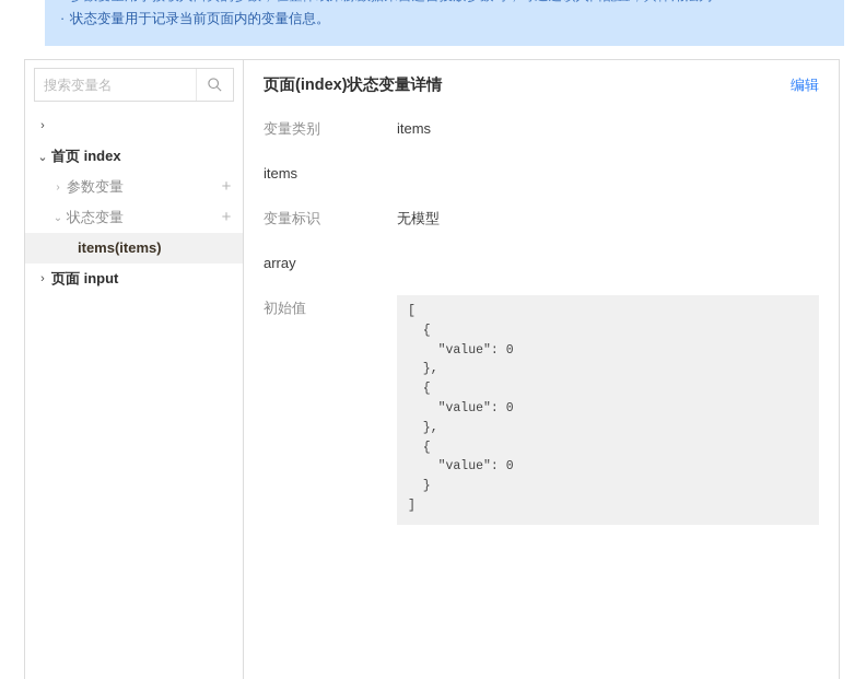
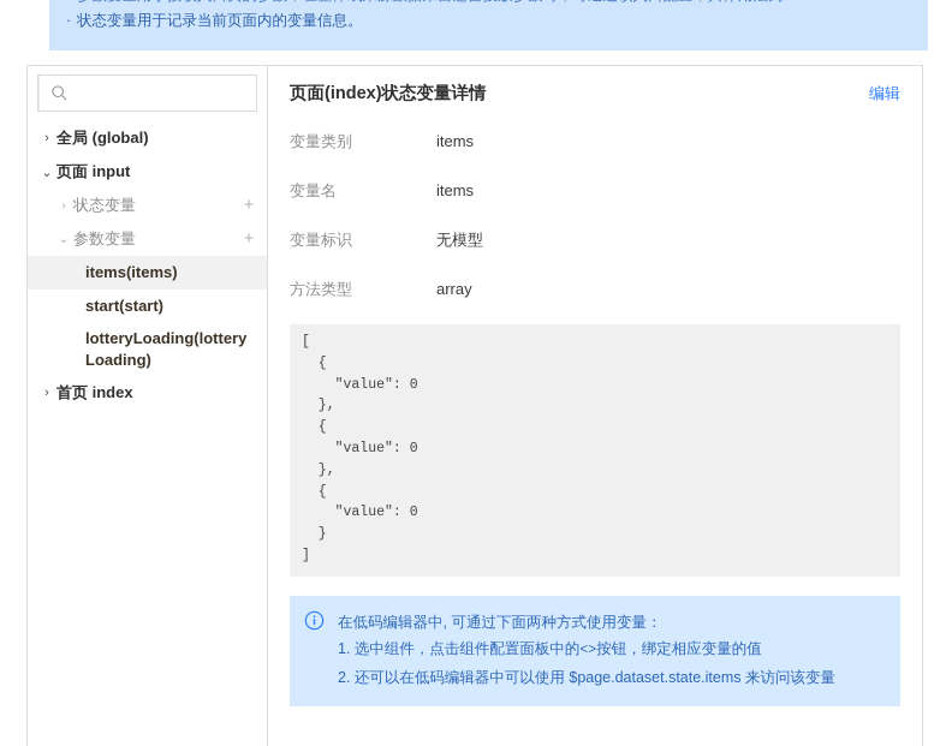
  · 状态变量用于记录当前页面内的变量信息。
- 搜索变量名
  ›
+ 全局 (global)
  ⌄
- 首页 index
+ 页面 input
  ›
- 参数变量
+ 状态变量
  +
  ⌄
- 状态变量
+ 参数变量
  +
  items(items)
+ start(start)
+ lotteryLoading(lotteryLoading)
  ›
- 页面 input
+ 首页 index
  页面(index)状态变量详情
  编辑
  变量类别
  items
+ 变量名
  items
  变量标识
  无模型
+ 方法类型
  array
- 初始值
  [
  {
  "value": 0
  },
  {
  "value": 0
  },
  {
  "value": 0
  }
  ]
+ 在低码编辑器中, 可通过下面两种方式使用变量：
+ 1. 选中组件，点击组件配置面板中的<>按钮，绑定相应变量的值
+ 2. 还可以在低码编辑器中可以使用 $page.dataset.state.items 来访问该变量
